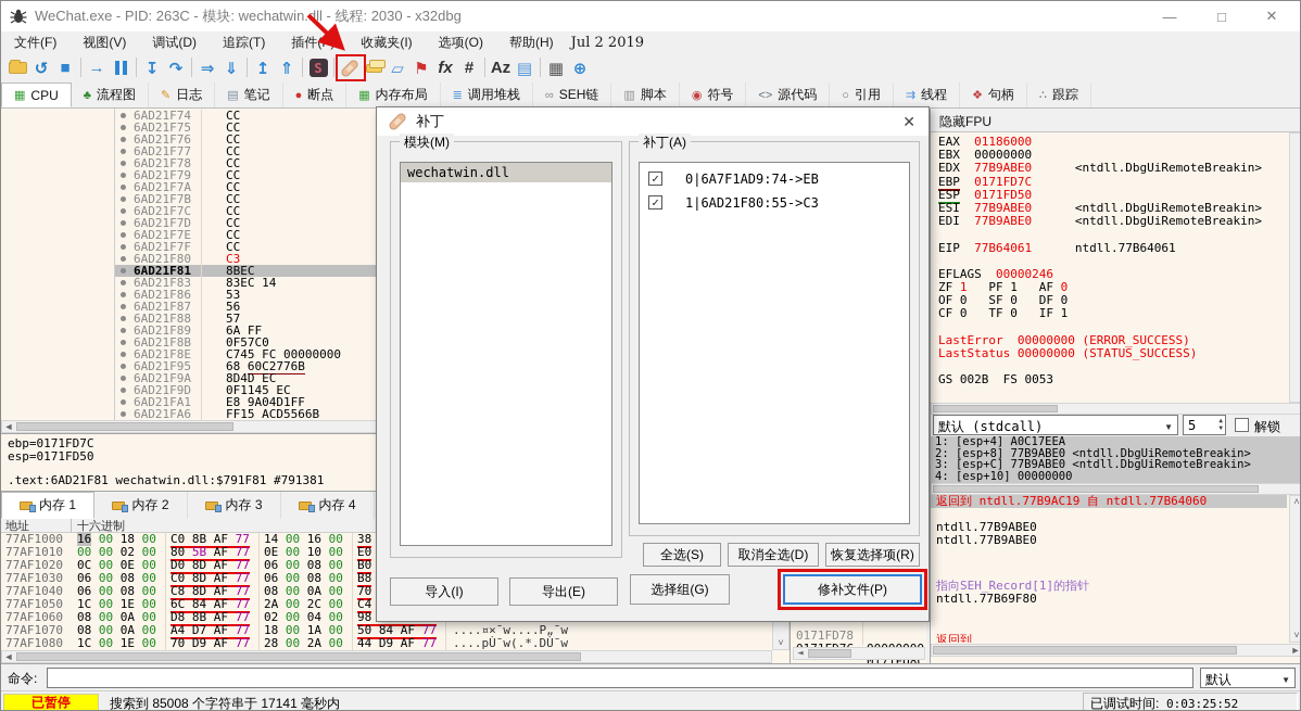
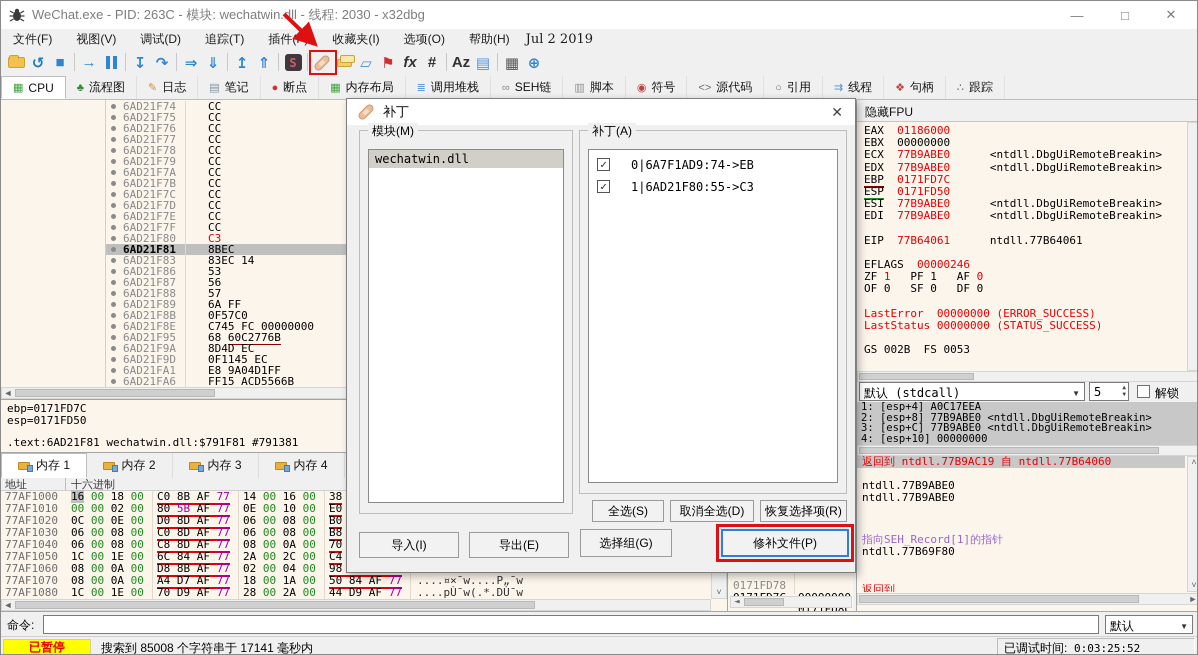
  WeChat.exe - PID: 263C - 模块: wechatwin.dll - 线程: 2030 - x32dbg
  —
  □
  ✕
  文件(F)
  视图(V)
  调试(D)
  追踪(T)
  插件(P)
  收藏夹(I)
  选项(O)
  帮助(H)
  Jul 2 2019
  ↺
  ■
  →
  ↧
  ↷
  ⇒
  ⇓
  ↥
  ⇑
  S
  ▱
  ⚑
  fx
  #
  Az
  ▤
  ▦
  ⊕
  ▦
  CPU
  ♣
  流程图
  ✎
  日志
  ▤
  笔记
  ●
  断点
  ▦
  内存布局
  ≣
  调用堆栈
  ∞
  SEH链
  ▥
  脚本
  ◉
  符号
  <>
  源代码
  ○
  引用
  ⇉
  线程
  ❖
  句柄
  ∴
  跟踪
  6AD21F74
  CC
  6AD21F75
  CC
  6AD21F76
  CC
  6AD21F77
  CC
  6AD21F78
  CC
  6AD21F79
  CC
  6AD21F7A
  CC
  6AD21F7B
  CC
  6AD21F7C
  CC
  6AD21F7D
  CC
  6AD21F7E
  CC
  6AD21F7F
  CC
  6AD21F80
  C3
  6AD21F81
  8BEC
  6AD21F83
  83EC 14
  6AD21F86
  53
  6AD21F87
  56
  6AD21F88
  57
  6AD21F89
  6A FF
  6AD21F8B
  0F57C0
  6AD21F8E
  C745 FC 00000000
  6AD21F95
  68 60C2776B
  6AD21F9A
  8D4D EC
  6AD21F9D
  0F1145 EC
  6AD21FA1
  E8 9A04D1FF
  6AD21FA6
  FF15 ACD5566B
  ◄
  ebp=0171FD7C
  esp=0171FD50
  .text:6AD21F81 wechatwin.dll:$791F81 #791381
  内存 1
  内存 2
  内存 3
  内存 4
  地址
  十六进制
  77AF1000
  16 00 18 00
  C0 8B AF 77
  14 00 16 00
  38
  77AF1010
  00 00 02 00
  80 5B AF 77
  0E 00 10 00
  E0
  77AF1020
  0C 00 0E 00
  D0 8D AF 77
  06 00 08 00
  B0
  77AF1030
  06 00 08 00
  C0 8D AF 77
  06 00 08 00
  B8
  77AF1040
  06 00 08 00
  C8 8D AF 77
  08 00 0A 00
  70
  77AF1050
  1C 00 1E 00
  6C 84 AF 77
  2A 00 2C 00
  C4
  77AF1060
  08 00 0A 00
  D8 8B AF 77
  02 00 04 00
  77AF1070
  08 00 0A 00
  A4 D7 AF 77
  18 00 1A 00
  50 84 AF 77
  ....¤×¯w....P„¯w
  77AF1080
  1C 00 1E 00
  70 D9 AF 77
  28 00 2A 00
  44 D9 AF 77
  ....pÙ¯w(.*.DÙ¯w
  ˅
  ◄
  0171FD78
  0171FD8C
  ◄
  隐藏FPU
  EAX 01186000
  EBX 00000000
+ ECX 77B9ABE0 <ntdll.DbgUiRemoteBreakin>
  EDX 77B9ABE0 <ntdll.DbgUiRemoteBreakin>
  EBP 0171FD7C
  ESP 0171FD50
  ESI 77B9ABE0 <ntdll.DbgUiRemoteBreakin>
  EDI 77B9ABE0 <ntdll.DbgUiRemoteBreakin>
  EIP 77B64061 ntdll.77B64061
  EFLAGS 00000246
  ZF 1 PF 1 AF 0
  OF 0 SF 0 DF 0
- CF 0 TF 0 IF 1
  LastError 00000000 (ERROR_SUCCESS)
  LastStatus 00000000 (STATUS_SUCCESS)
  GS 002B FS 0053
  默认 (stdcall)
  ▼
  5
  解锁
  1: [esp+4] A0C17EEA
  2: [esp+8] 77B9ABE0 <ntdll.DbgUiRemoteBreakin>
  3: [esp+C] 77B9ABE0 <ntdll.DbgUiRemoteBreakin>
  4: [esp+10] 00000000
  返回到 ntdll.77B9AC19 自 ntdll.77B64060
  ntdll.77B9ABE0
  ntdll.77B9ABE0
  指向SEH_Record[1]的指针
  ntdll.77B69F80
  返回到
  ˄
  ˅
  ►
  命令:
  默认
  ▼
  已暂停
  搜索到 85008 个字符串于 17141 毫秒内
  已调试时间: 0:03:25:52
  补丁
  ✕
  模块(M)
  wechatwin.dll
  补丁(A)
  ✓
  0|6A7F1AD9:74->EB
  ✓
  1|6AD21F80:55->C3
  导入(I)
  导出(E)
  全选(S)
  取消全选(D)
  恢复选择项(R)
  选择组(G)
  修补文件(P)
